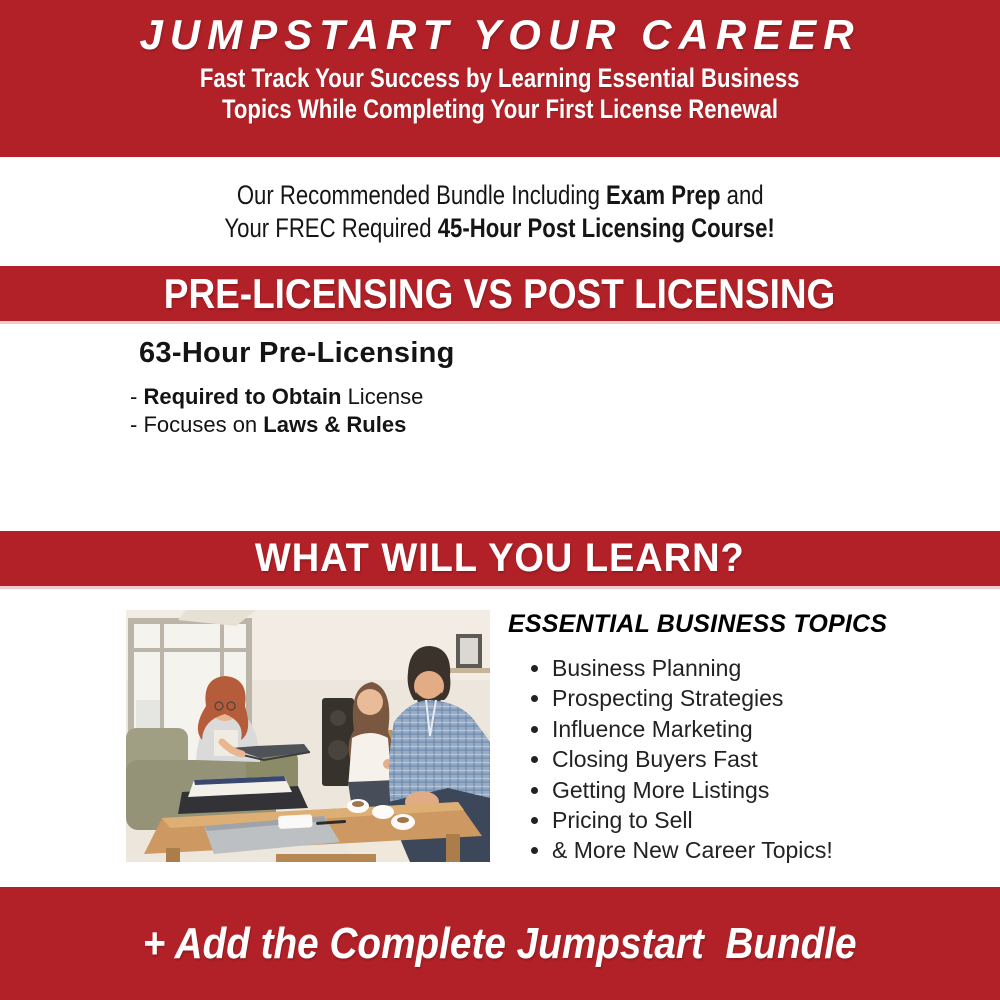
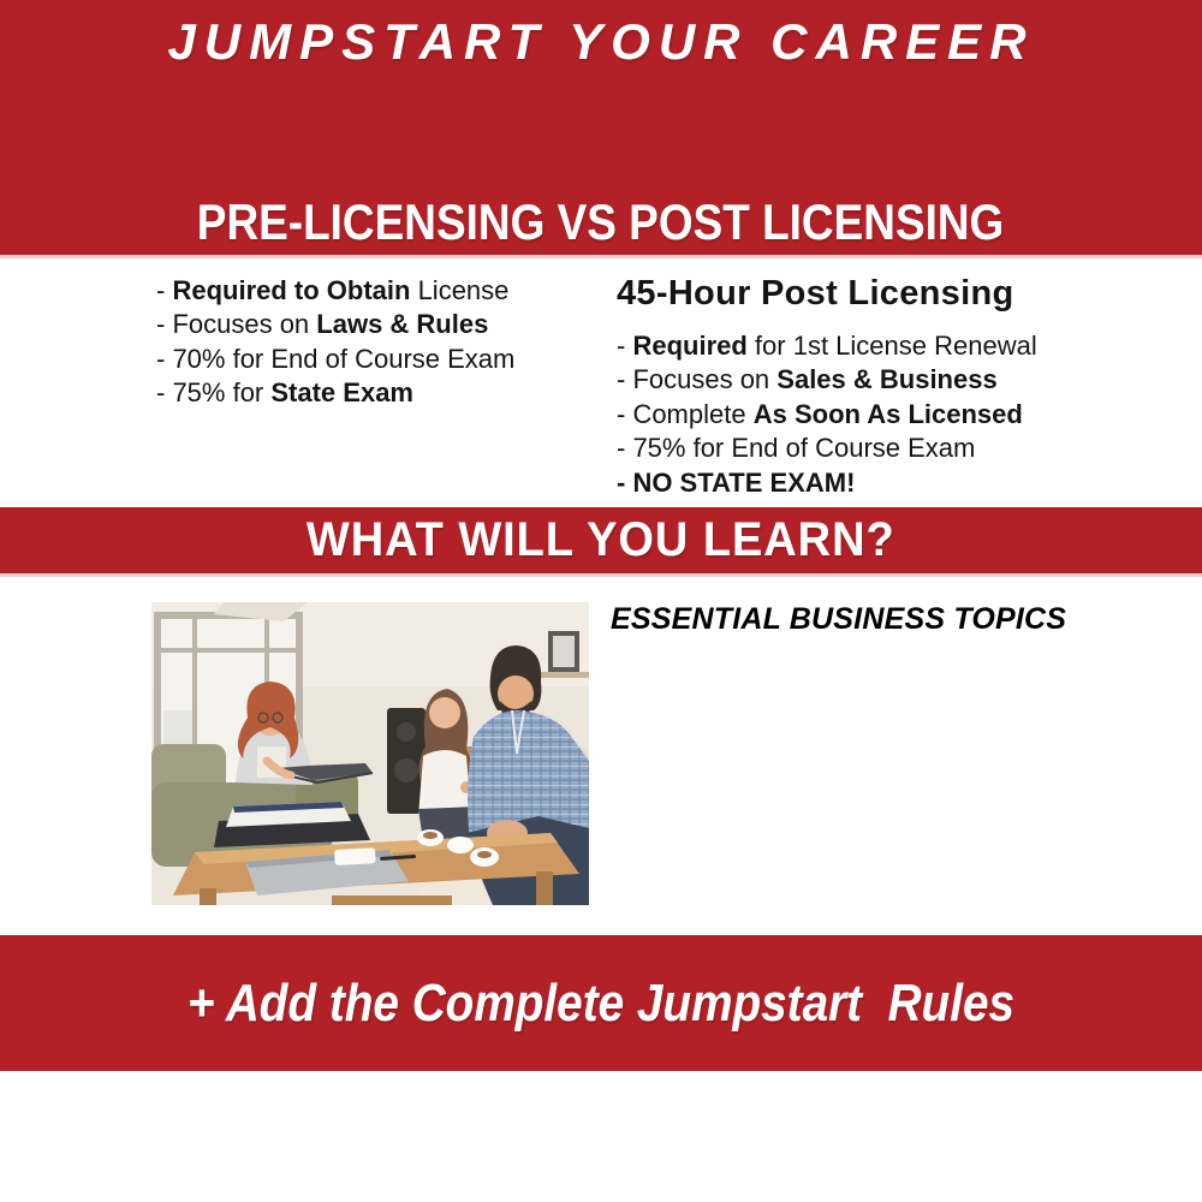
  JUMPSTART YOUR CAREER
- Fast Track Your Success by Learning Essential Business
- Topics While Completing Your First License Renewal
- Our Recommended Bundle Including Exam Prep and
- Your FREC Required 45-Hour Post Licensing Course!
  PRE-LICENSING VS POST LICENSING
- 63-Hour Pre-Licensing
  - Required to Obtain License
  - Focuses on Laws & Rules
+ - 70% for End of Course Exam
+ - 75% for State Exam
+ 45-Hour Post Licensing
+ - Required for 1st License Renewal
+ - Focuses on Sales & Business
+ - Complete As Soon As Licensed
+ - 75% for End of Course Exam
+ - NO STATE EXAM!
  WHAT WILL YOU LEARN?
  ESSENTIAL BUSINESS TOPICS
- Business Planning
- Prospecting Strategies
- Influence Marketing
- Closing Buyers Fast
- Getting More Listings
- Pricing to Sell
- & More New Career Topics!
- + Add the Complete Jumpstart Bundle
+ + Add the Complete Jumpstart Rules
